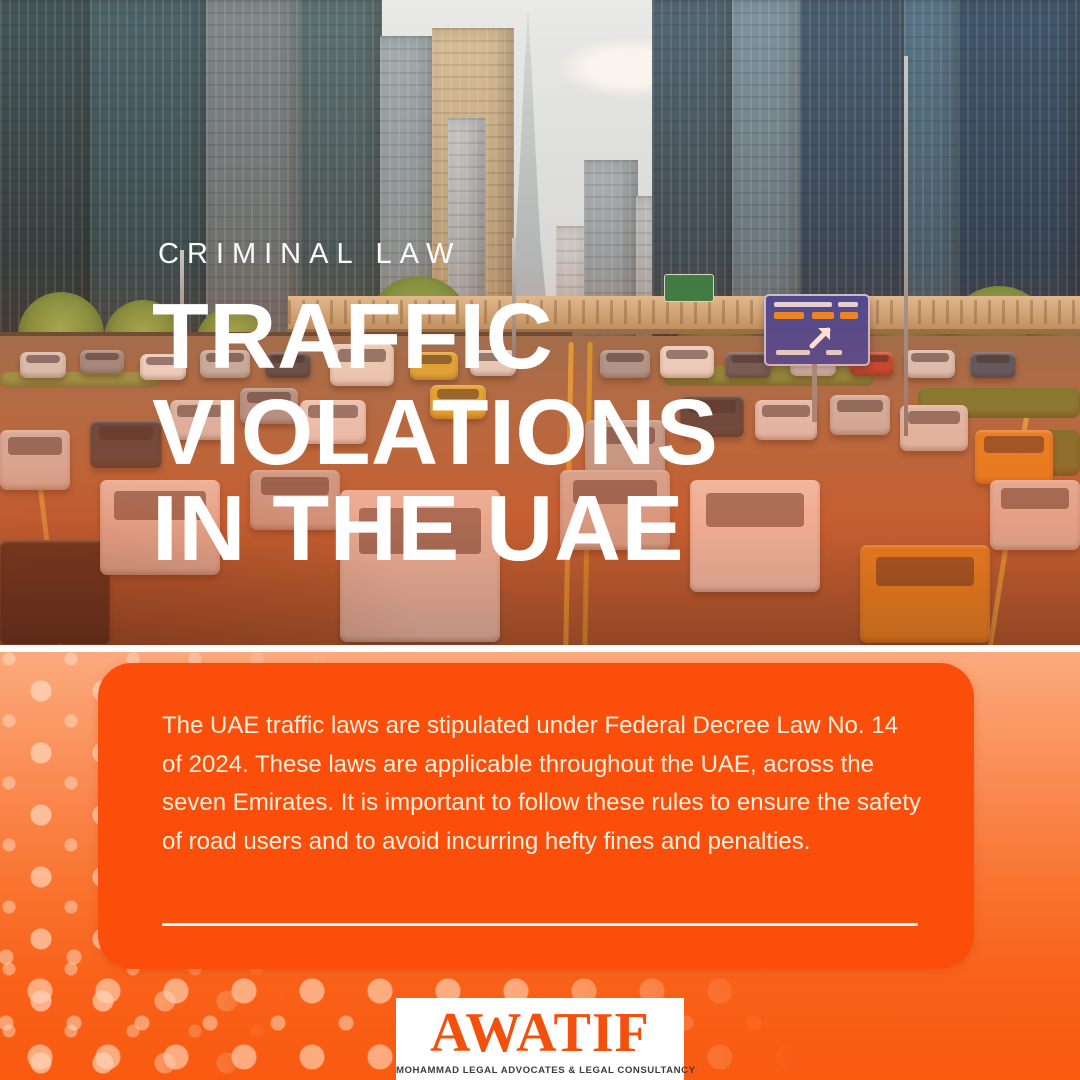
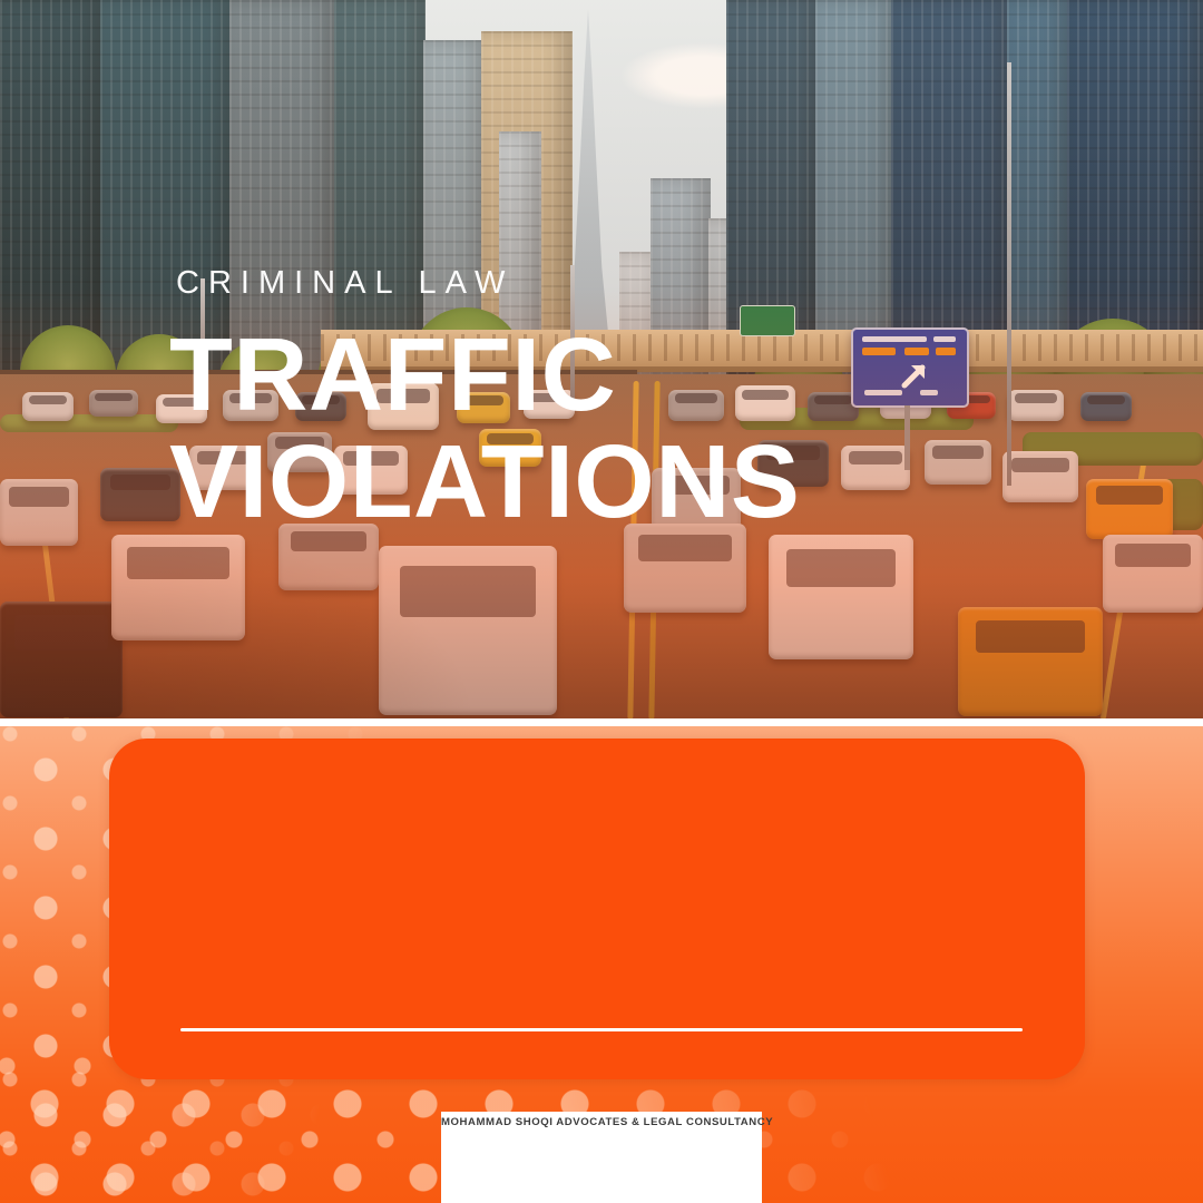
  CRIMINAL LAW
  TRAFFIC
  VIOLATIONS
- IN THE UAE
- The UAE traffic laws are stipulated under Federal Decree Law No. 14 of 2024. These laws are applicable throughout the UAE, across the seven Emirates. It is important to follow these rules to ensure the safety of road users and to avoid incurring hefty fines and penalties.
- AWATIF
- MOHAMMAD LEGAL ADVOCATES & LEGAL CONSULTANCY
+ MOHAMMAD SHOQI ADVOCATES & LEGAL CONSULTANCY
